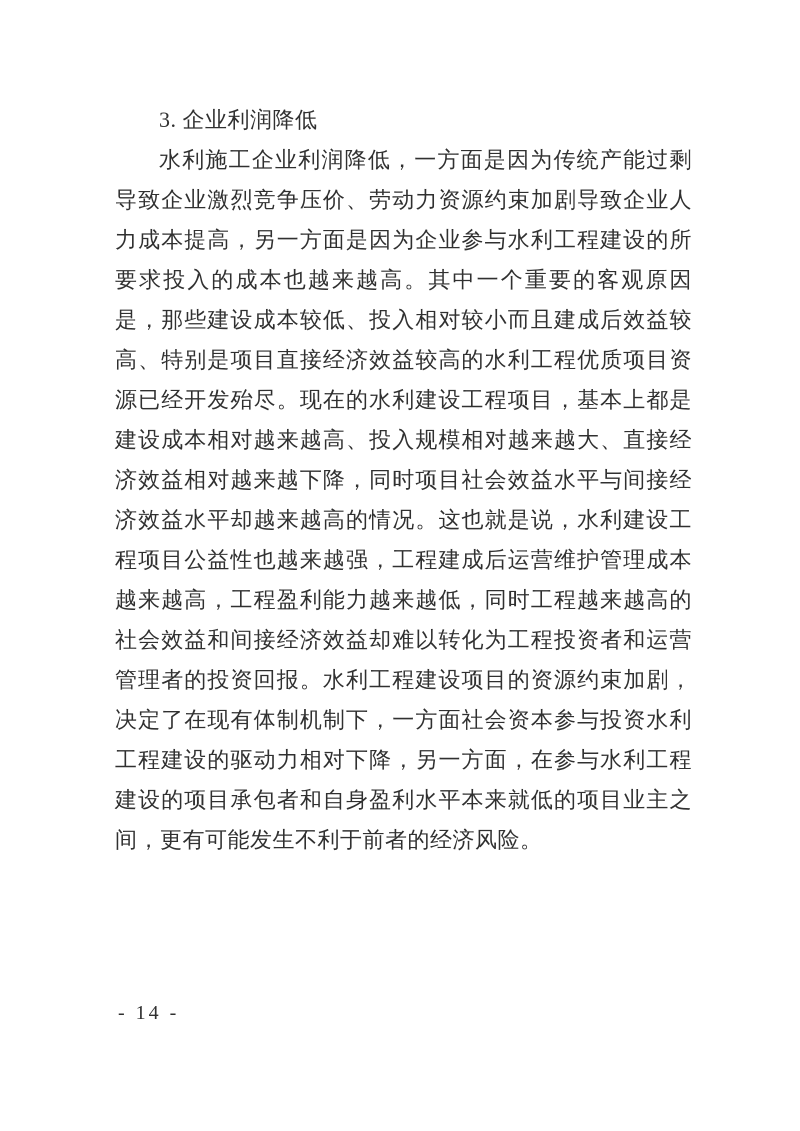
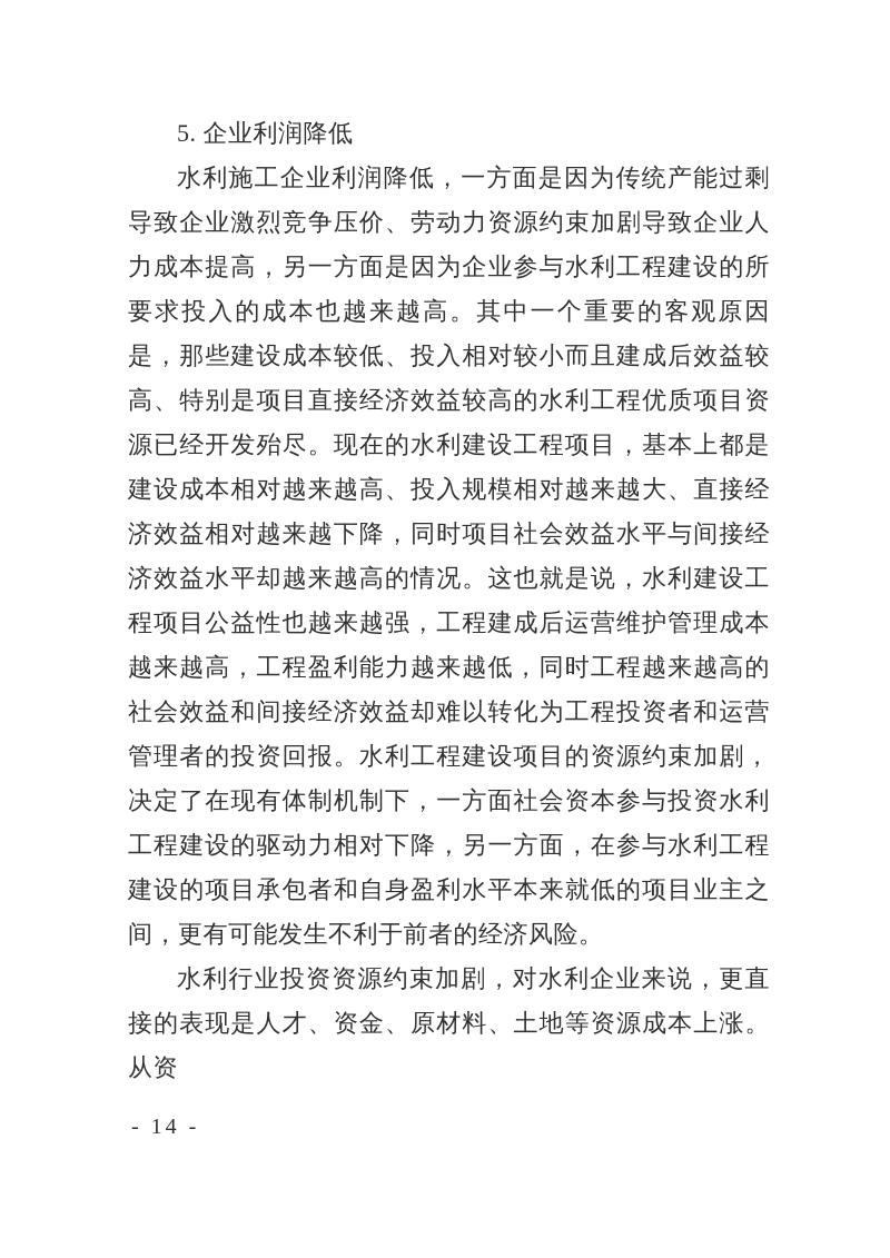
- 3. 企业利润降低
+ 5. 企业利润降低
  水利施工企业利润降低，一方面是因为传统产能过剩导致企业激烈竞争压价、劳动力资源约束加剧导致企业人力成本提高，另一方面是因为企业参与水利工程建设的所要求投入的成本也越来越高。其中一个重要的客观原因是，那些建设成本较低、投入相对较小而且建成后效益较高、特别是项目直接经济效益较高的水利工程优质项目资源已经开发殆尽。现在的水利建设工程项目，基本上都是建设成本相对越来越高、投入规模相对越来越大、直接经济效益相对越来越下降，同时项目社会效益水平与间接经济效益水平却越来越高的情况。这也就是说，水利建设工程项目公益性也越来越强，工程建成后运营维护管理成本越来越高，工程盈利能力越来越低，同时工程越来越高的社会效益和间接经济效益却难以转化为工程投资者和运营管理者的投资回报。水利工程建设项目的资源约束加剧，决定了在现有体制机制下，一方面社会资本参与投资水利工程建设的驱动力相对下降，另一方面，在参与水利工程建设的项目承包者和自身盈利水平本来就低的项目业主之间，更有可能发生不利于前者的经济风险。
+ 水利行业投资资源约束加剧，对水利企业来说，更直接的表现是人才、资金、原材料、土地等资源成本上涨。从资
  - 14 -
